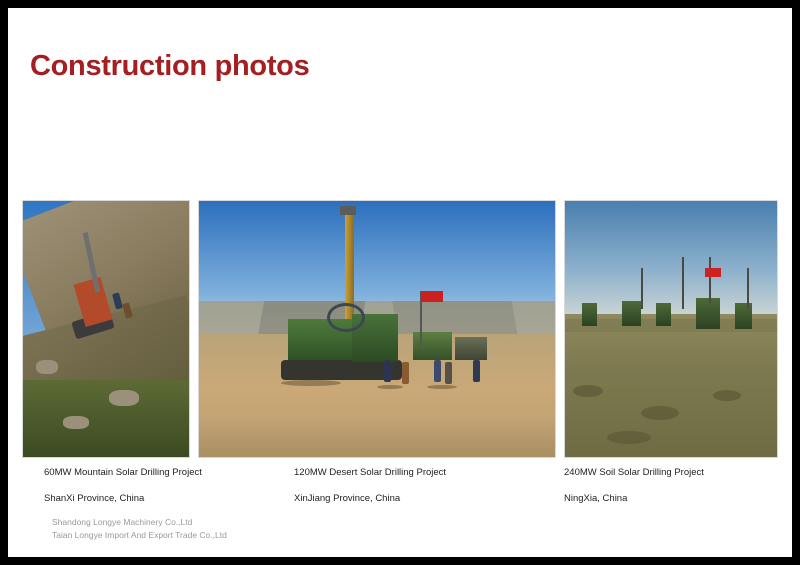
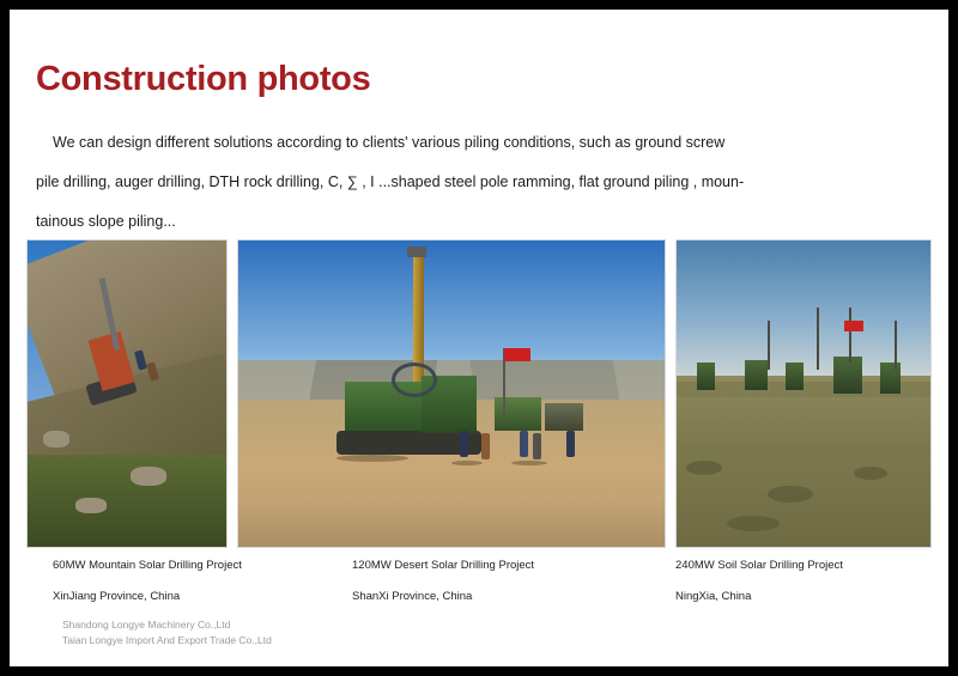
  Construction photos
+ We can design different solutions according to clients' various piling conditions, such as ground screw
+ pile drilling, auger drilling, DTH rock drilling, C, ∑ , I ...shaped steel pole ramming, flat ground piling , moun-
+ tainous slope piling...
  60MW Mountain Solar Drilling Project
- ShanXi Province, China
+ XinJiang Province, China
  120MW Desert Solar Drilling Project
- XinJiang Province, China
+ ShanXi Province, China
  240MW Soil Solar Drilling Project
  NingXia, China
  Shandong Longye Machinery Co.,Ltd
  Taian Longye Import And Export Trade Co.,Ltd
